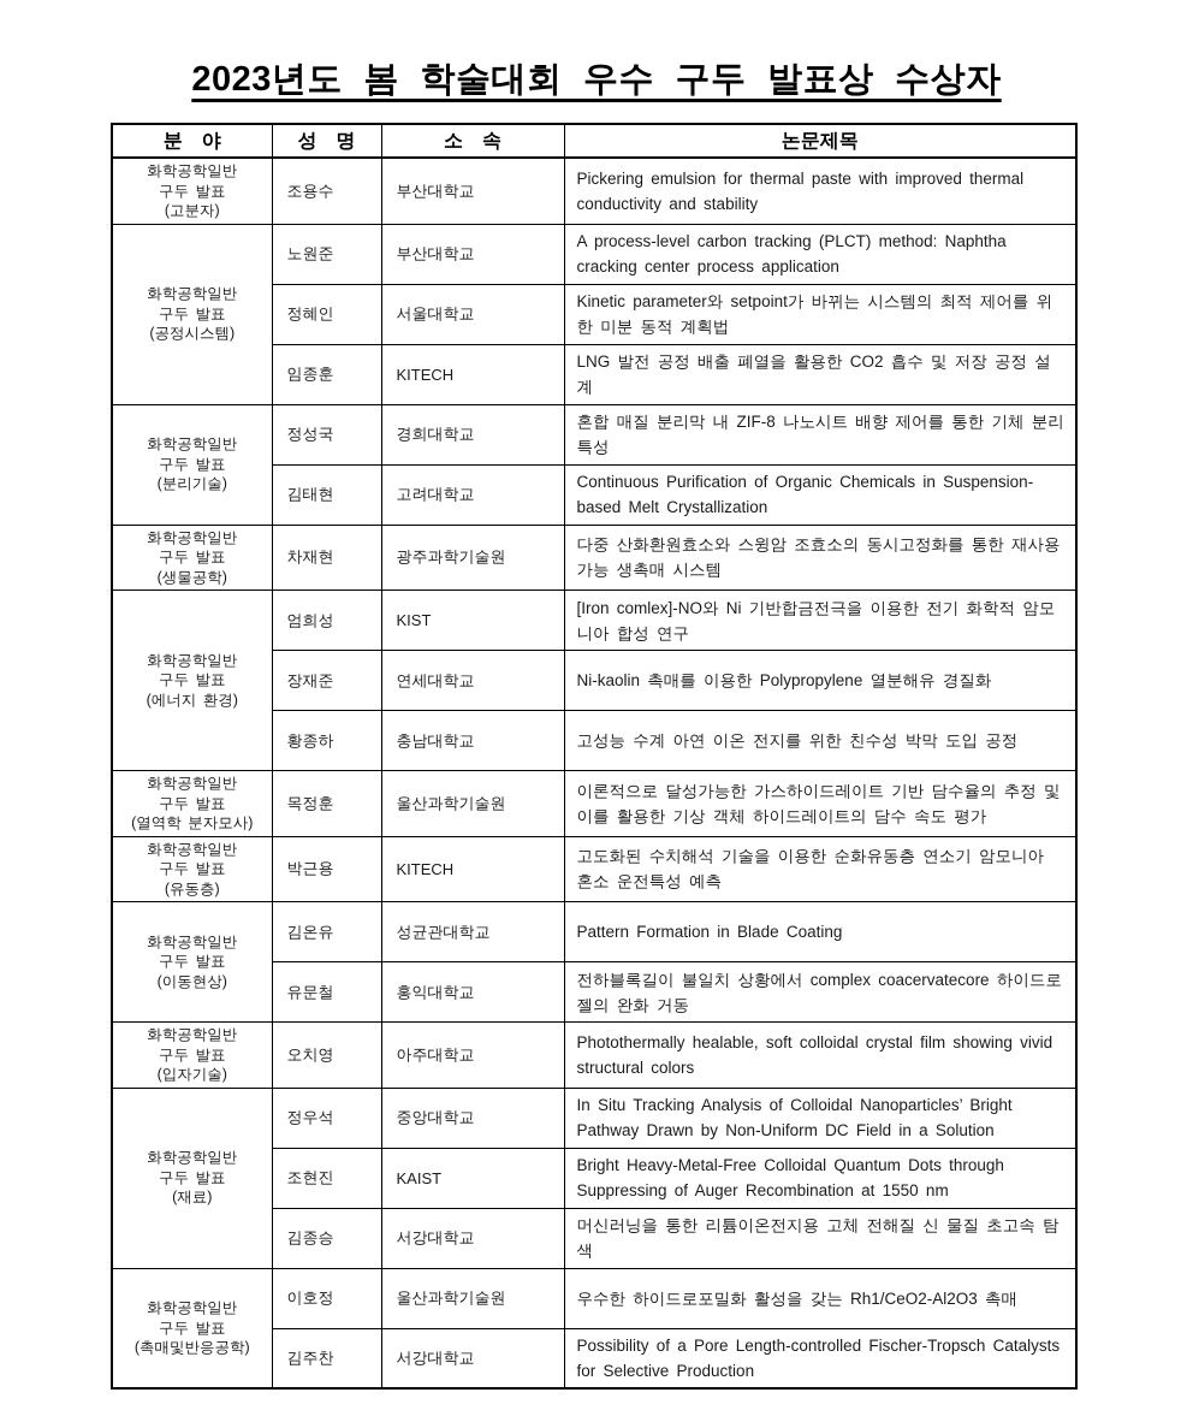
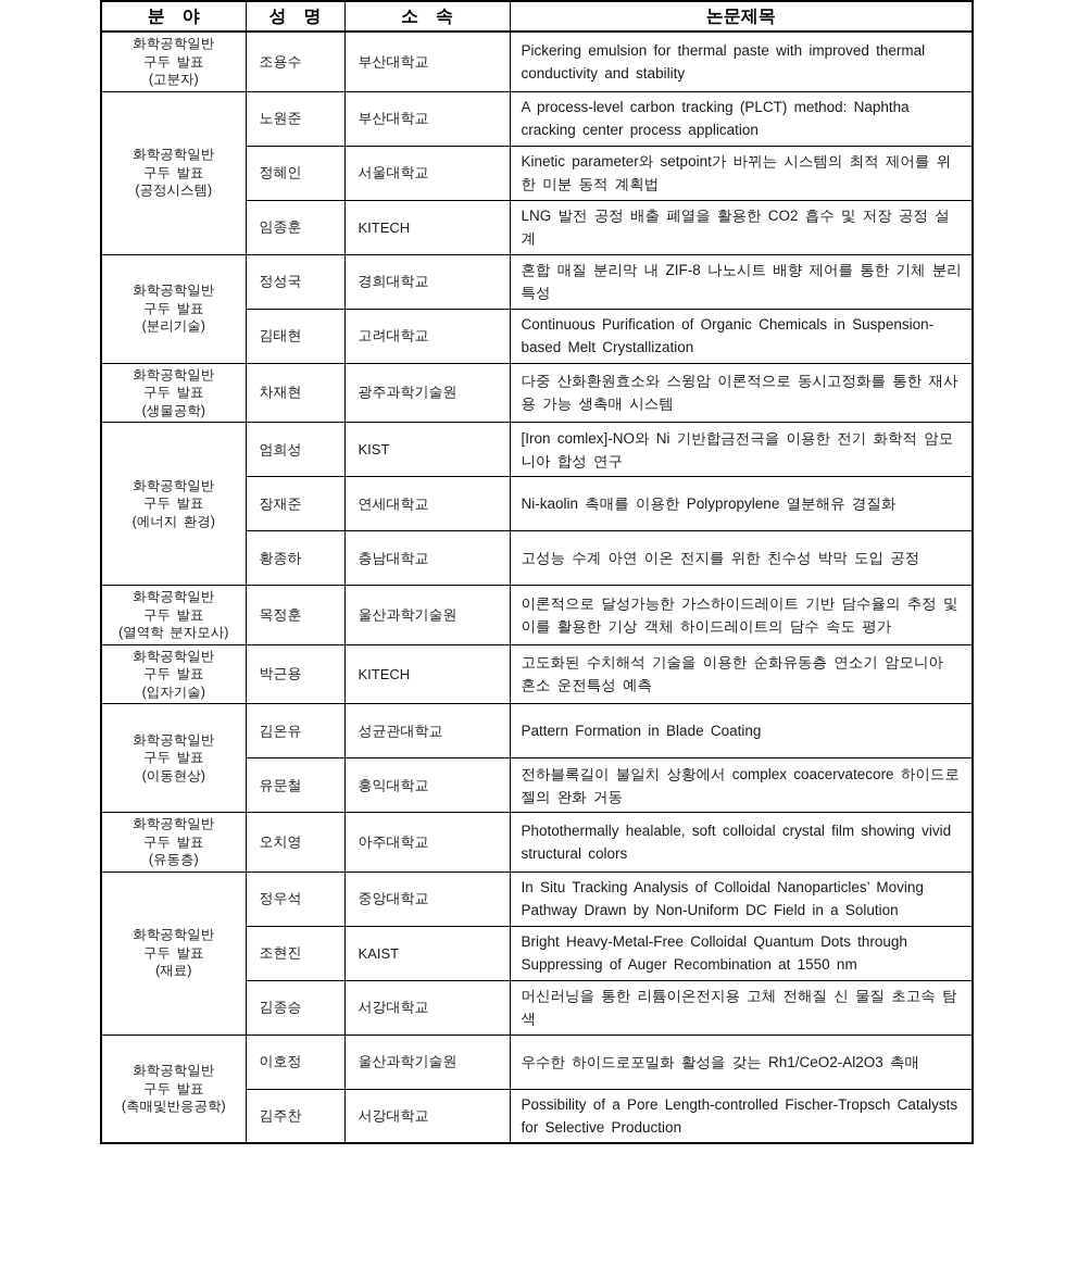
- 2023년도 봄 학술대회 우수 구두 발표상 수상자
  분 야	성 명	소 속	논문제목
  화학공학일반구두 발표(고분자)	조용수	부산대학교	Pickering emulsion for thermal paste with improved thermal conductivity and stability
  화학공학일반구두 발표(공정시스템)	노원준	부산대학교	A process-level carbon tracking (PLCT) method: Naphtha cracking center process application
  정혜인	서울대학교	Kinetic parameter와 setpoint가 바뀌는 시스템의 최적 제어를 위한 미분 동적 계획법
  임종훈	KITECH	LNG 발전 공정 배출 폐열을 활용한 CO2 흡수 및 저장 공정 설계
  화학공학일반구두 발표(분리기술)	정성국	경희대학교	혼합 매질 분리막 내 ZIF-8 나노시트 배향 제어를 통한 기체 분리 특성
  김태현	고려대학교	Continuous Purification of Organic Chemicals in Suspension-based Melt Crystallization
- 화학공학일반구두 발표(생물공학)	차재현	광주과학기술원	다중 산화환원효소와 스윙암 조효소의 동시고정화를 통한 재사용 가능 생촉매 시스템
+ 화학공학일반구두 발표(생물공학)	차재현	광주과학기술원	다중 산화환원효소와 스윙암 이론적으로 동시고정화를 통한 재사용 가능 생촉매 시스템
  화학공학일반구두 발표(에너지 환경)	엄희성	KIST	[Iron comlex]-NO와 Ni 기반합금전극을 이용한 전기 화학적 암모니아 합성 연구
  장재준	연세대학교	Ni-kaolin 촉매를 이용한 Polypropylene 열분해유 경질화
  황종하	충남대학교	고성능 수계 아연 이온 전지를 위한 친수성 박막 도입 공정
  화학공학일반구두 발표(열역학 분자모사)	목정훈	울산과학기술원	이론적으로 달성가능한 가스하이드레이트 기반 담수율의 추정 및 이를 활용한 기상 객체 하이드레이트의 담수 속도 평가
- 화학공학일반구두 발표(유동층)	박근용	KITECH	고도화된 수치해석 기술을 이용한 순화유동층 연소기 암모니아 혼소 운전특성 예측
+ 화학공학일반구두 발표(입자기술)	박근용	KITECH	고도화된 수치해석 기술을 이용한 순화유동층 연소기 암모니아 혼소 운전특성 예측
  화학공학일반구두 발표(이동현상)	김온유	성균관대학교	Pattern Formation in Blade Coating
  유문철	홍익대학교	전하블록길이 불일치 상황에서 complex coacervatecore 하이드로젤의 완화 거동
- 화학공학일반구두 발표(입자기술)	오치영	아주대학교	Photothermally healable, soft colloidal crystal film showing vivid structural colors
+ 화학공학일반구두 발표(유동층)	오치영	아주대학교	Photothermally healable, soft colloidal crystal film showing vivid structural colors
- 화학공학일반구두 발표(재료)	정우석	중앙대학교	In Situ Tracking Analysis of Colloidal Nanoparticles’ Bright Pathway Drawn by Non-Uniform DC Field in a Solution
+ 화학공학일반구두 발표(재료)	정우석	중앙대학교	In Situ Tracking Analysis of Colloidal Nanoparticles’ Moving Pathway Drawn by Non-Uniform DC Field in a Solution
  조현진	KAIST	Bright Heavy-Metal-Free Colloidal Quantum Dots through Suppressing of Auger Recombination at 1550 nm
  김종승	서강대학교	머신러닝을 통한 리튬이온전지용 고체 전해질 신 물질 초고속 탐색
  화학공학일반구두 발표(촉매및반응공학)	이호정	울산과학기술원	우수한 하이드로포밀화 활성을 갖는 Rh1/CeO2-Al2O3 촉매
  김주찬	서강대학교	Possibility of a Pore Length-controlled Fischer-Tropsch Catalysts for Selective Production
